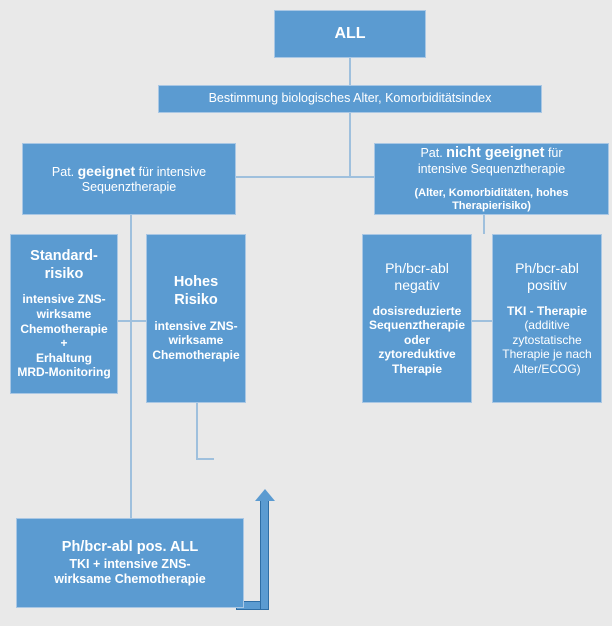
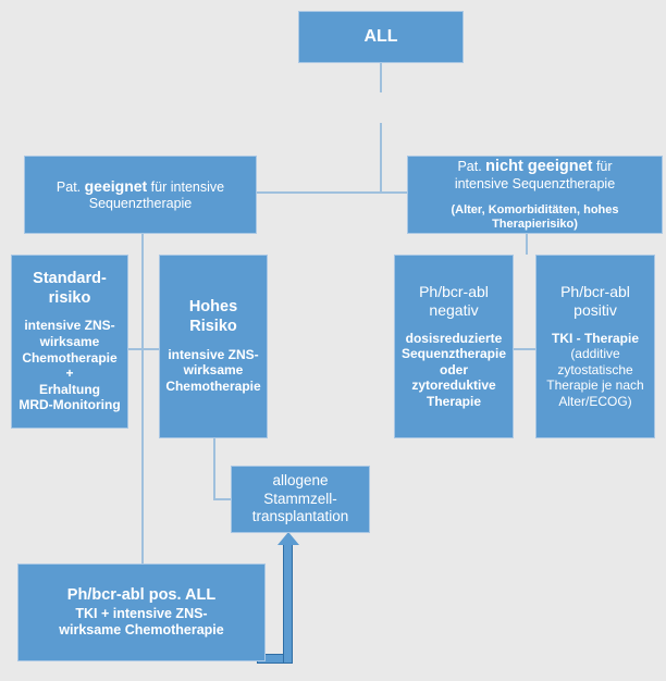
  ALL
- Bestimmung biologisches Alter, Komorbiditätsindex
  Pat. geeignet für intensive
  Sequenztherapie
  Pat. nicht geeignet für
  intensive Sequenztherapie
  (Alter, Komorbiditäten, hohes Therapierisiko)
  Standard-
  risiko
  intensive ZNS-
  wirksame
  Chemotherapie
  +
  Erhaltung
  MRD-Monitoring
  Hohes
  Risiko
  intensive ZNS-
  wirksame
  Chemotherapie
  Ph/bcr-abl
  negativ
  dosisreduzierte
  Sequenztherapie
  oder
  zytoreduktive
  Therapie
  Ph/bcr-abl
  positiv
  TKI - Therapie
  (additive
  zytostatische
  Therapie je nach
  Alter/ECOG)
+ allogene
+ Stammzell-
+ transplantation
  Ph/bcr-abl pos. ALL
  TKI + intensive ZNS-
  wirksame Chemotherapie
